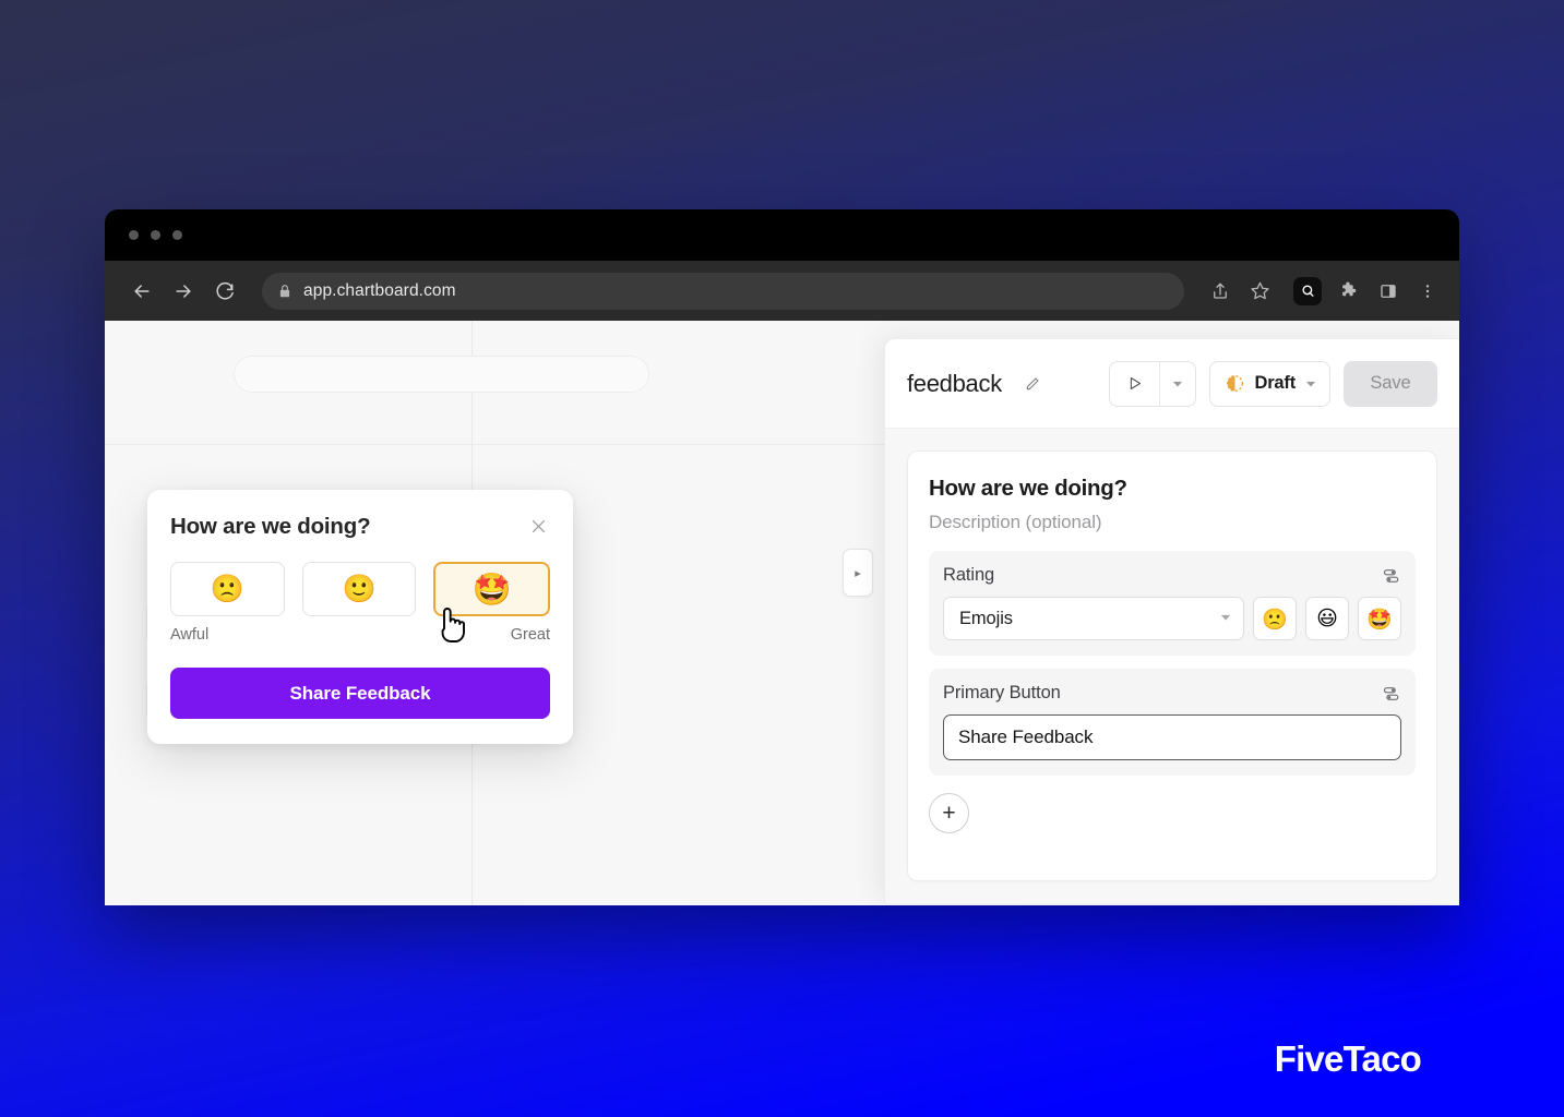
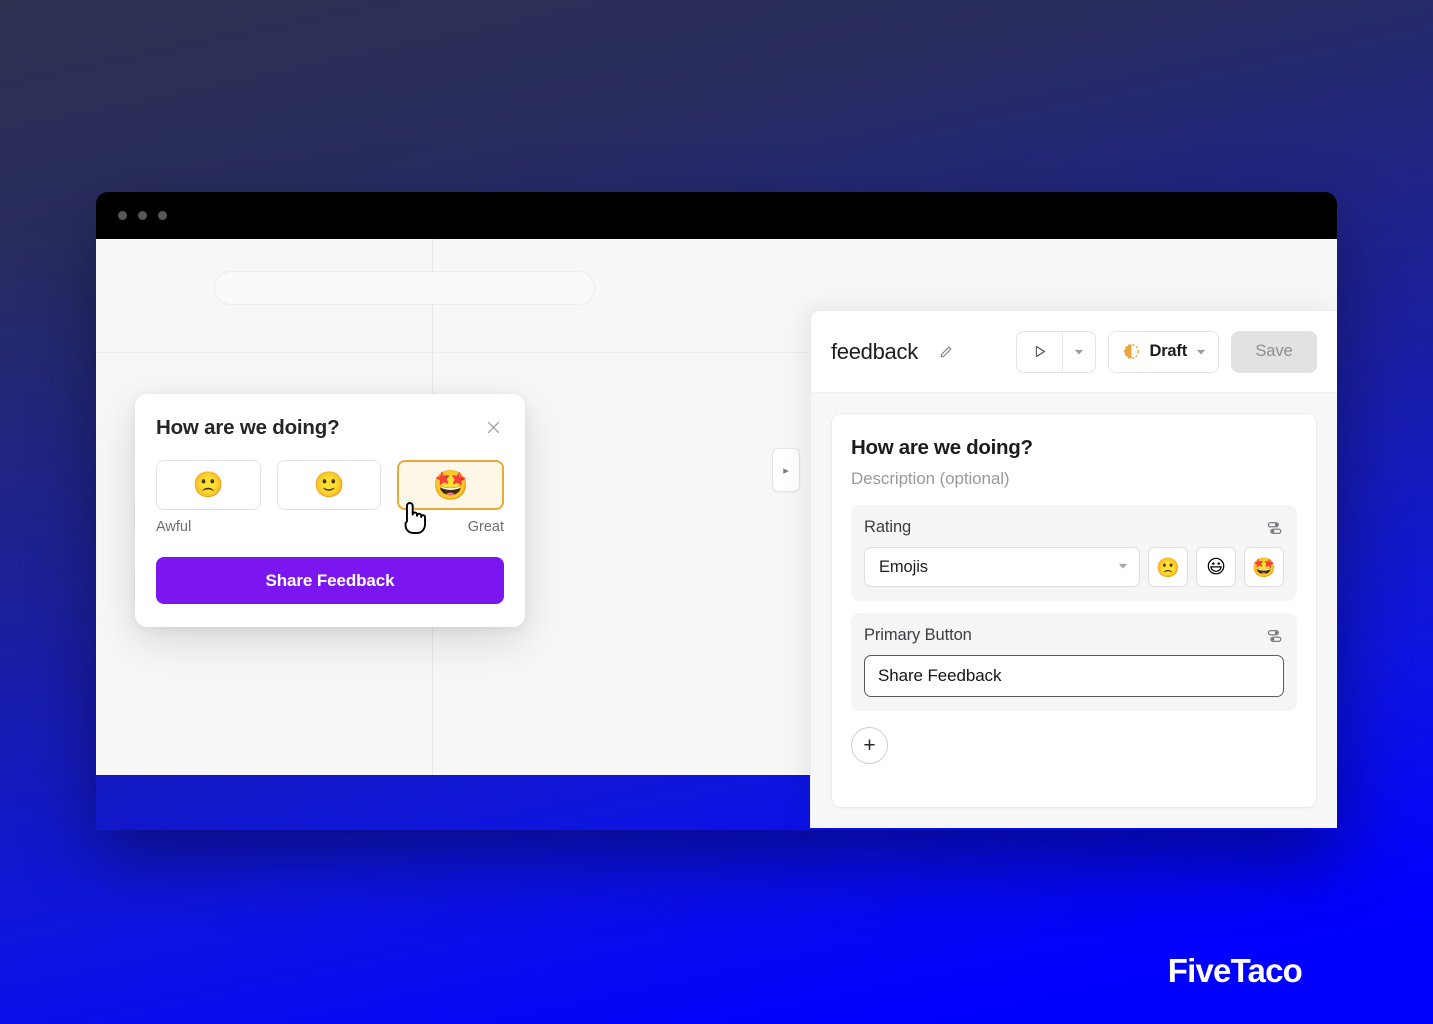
- app.chartboard.com
  ▸
  How are we doing?
  🙁
  🙂
  🤩
  Awful
  Great
  Share Feedback
  feedback
  Draft
  Save
  How are we doing?
  Description (optional)
  Rating
  Emojis
  🙁
  😃
  🤩
  Primary Button
  Share Feedback
  +
  FiveTaco
